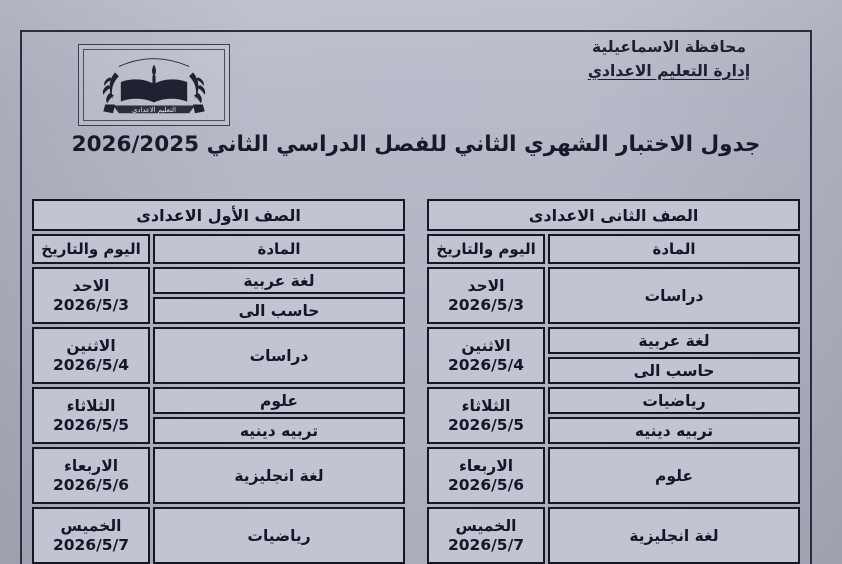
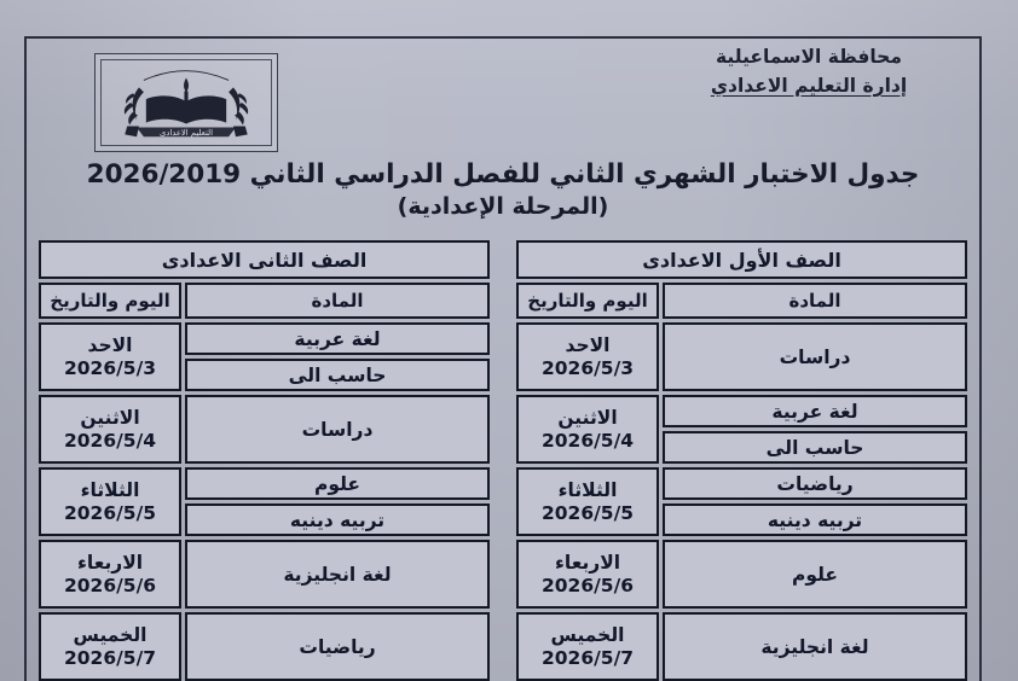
  التعليم الاعدادى
  محافظة الاسماعيلية
  إدارة التعليم الاعدادي
- جدول الاختبار الشهري الثاني للفصل الدراسي الثاني 2026/2025
+ جدول الاختبار الشهري الثاني للفصل الدراسي الثاني 2026/2019
+ (المرحلة الإعدادية)
- الصف الأول الاعدادى
+ الصف الثانى الاعدادى
  اليوم والتاريخ
  المادة
  الاحد
  2026/5/3
  لغة عربية
  حاسب الى
  الاثنين
  2026/5/4
  دراسات
  الثلاثاء
  2026/5/5
  علوم
  تربيه دينيه
  الاربعاء
  2026/5/6
  لغة انجليزية
  الخميس
  2026/5/7
  رياضيات
- الصف الثانى الاعدادى
+ الصف الأول الاعدادى
  اليوم والتاريخ
  المادة
  الاحد
  2026/5/3
  دراسات
  الاثنين
  2026/5/4
  لغة عربية
  حاسب الى
  الثلاثاء
  2026/5/5
  رياضيات
  تربيه دينيه
  الاربعاء
  2026/5/6
  علوم
  الخميس
  2026/5/7
  لغة انجليزية
